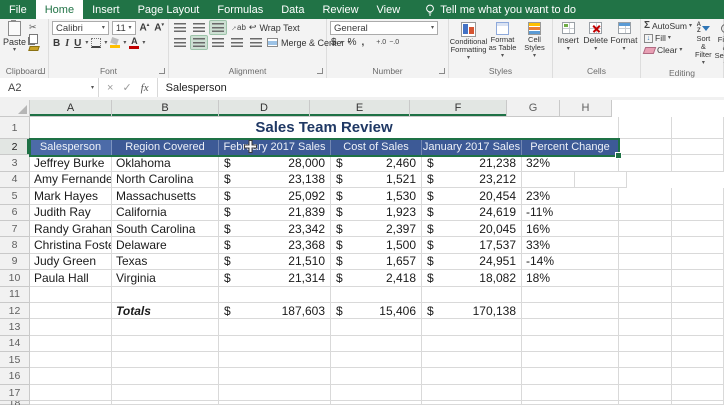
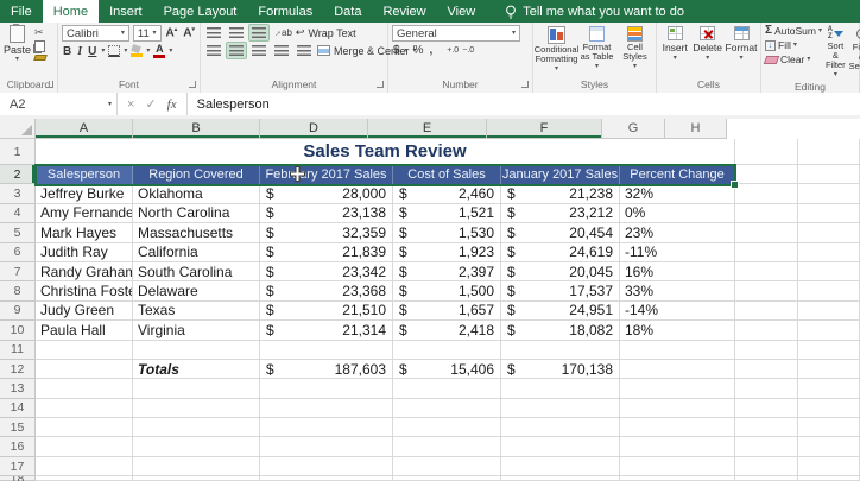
  File
  Home
  Insert
  Page Layout
  Formulas
  Data
  Review
  View
  Tell me what you want to do
  Paste
  ✂
  Clipboard
  Calibri
  11
  B
  I
  U
  A
  Font
  ab
  ↩
  Wrap Text
  Merge & Center
  Alignment
  General
  $
  %
  ,
  Number
  Conditional Formatting
  Format as Table
  Cell Styles
  Styles
  Insert
  Delete
  Format
  Cells
  Σ
  AutoSum
  Fill
  Clear
  Sort & Filter
  Editing
  A2
  ×
  ✓
  fx
  Salesperson
  A
  B
  D
  E
  F
  G
  H
  1
  Sales Team Review
  2
  3
  Jeffrey Burke
  Oklahoma
  $
  28,000
  $
  2,460
  $
  21,238
  32%
  4
  Amy Fernande
  North Carolina
  $
  23,138
  $
  1,521
  $
  23,212
+ 0%
  5
  Mark Hayes
  Massachusetts
  $
- 25,092
+ 32,359
  $
  1,530
  $
  20,454
  23%
  6
  Judith Ray
  California
  $
  21,839
  $
  1,923
  $
  24,619
  -11%
  7
  Randy Graham
  South Carolina
  $
  23,342
  $
  2,397
  $
  20,045
  16%
  8
  Christina Foste
  Delaware
  $
  23,368
  $
  1,500
  $
  17,537
  33%
  9
  Judy Green
  Texas
  $
  21,510
  $
  1,657
  $
  24,951
  -14%
  10
  Paula Hall
  Virginia
  $
  21,314
  $
  2,418
  $
  18,082
  18%
  11
  12
  Totals
  $
  187,603
  $
  15,406
  $
  170,138
  13
  14
  15
  16
  17
  18
